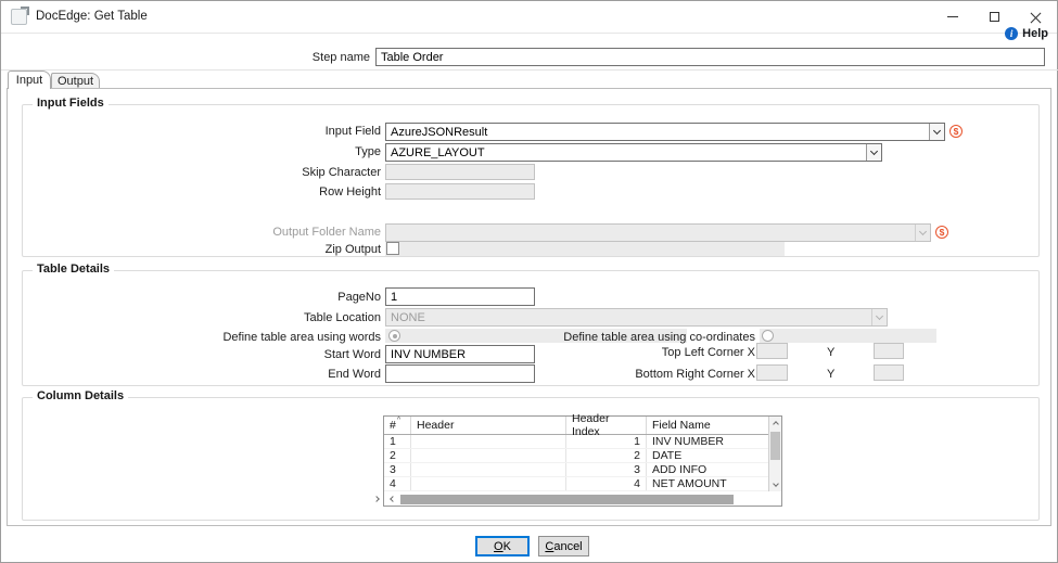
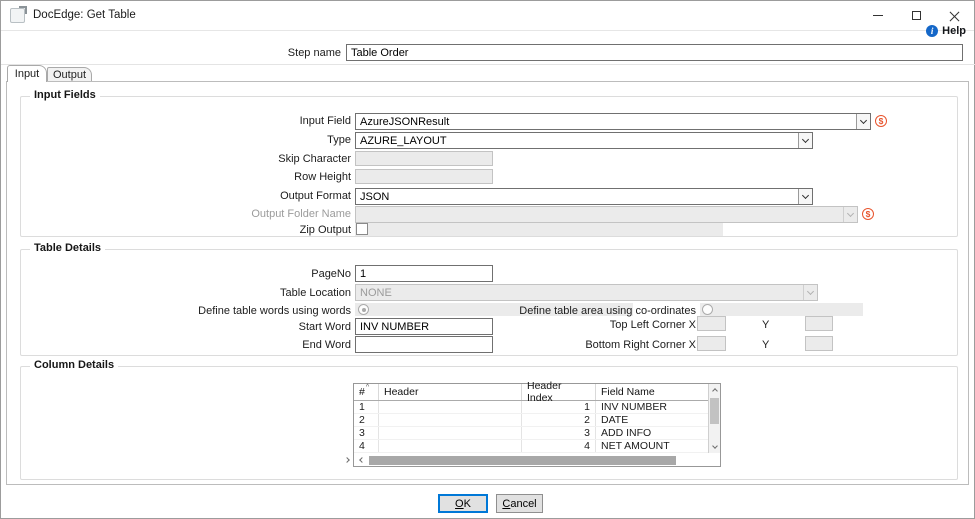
  DocEdge: Get Table
  i
  Help
  Step name
  Table Order
  Input
  Output
  Input Fields
  Input Field
  AzureJSONResult
  $
  Type
  AZURE_LAYOUT
  Skip Character
  Row Height
+ Output Format
+ JSON
  Output Folder Name
  $
  Zip Output
  Table Details
  PageNo
  1
  Table Location
  NONE
- Define table area using words
+ Define table words using words
  Define table area using co-ordinates
  Start Word
  INV NUMBER
  Top Left Corner X
  Y
  End Word
  Bottom Right Corner X
  Y
  Column Details
  #
  Header
  Header Index
  Field Name
  1
  1
  INV NUMBER
  2
  2
  DATE
  3
  3
  ADD INFO
  4
  4
  NET AMOUNT
  OK
  Cancel
